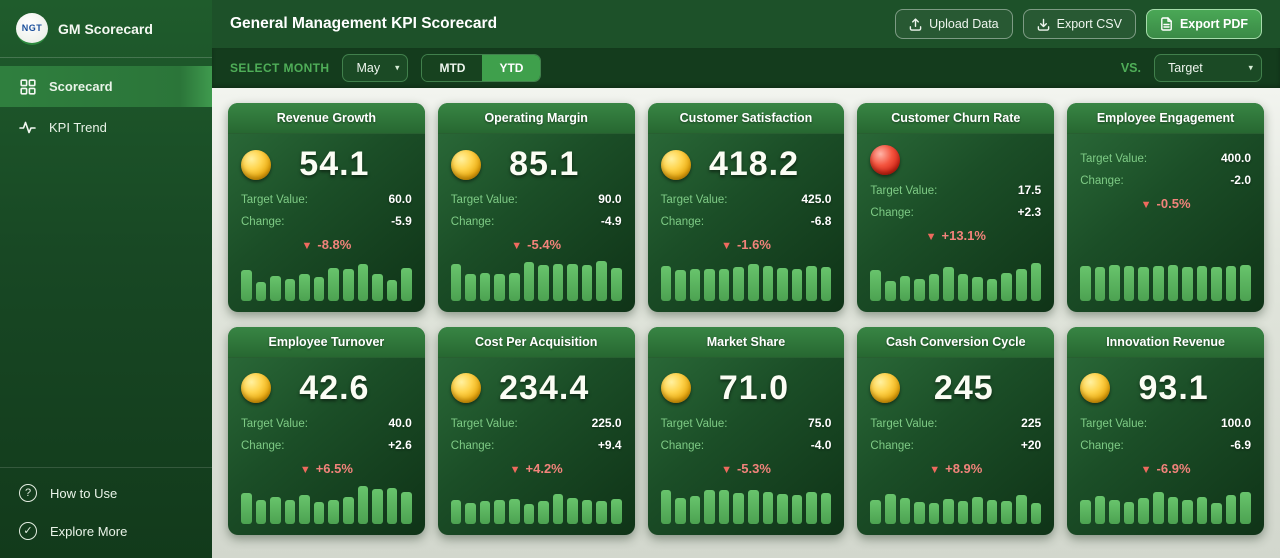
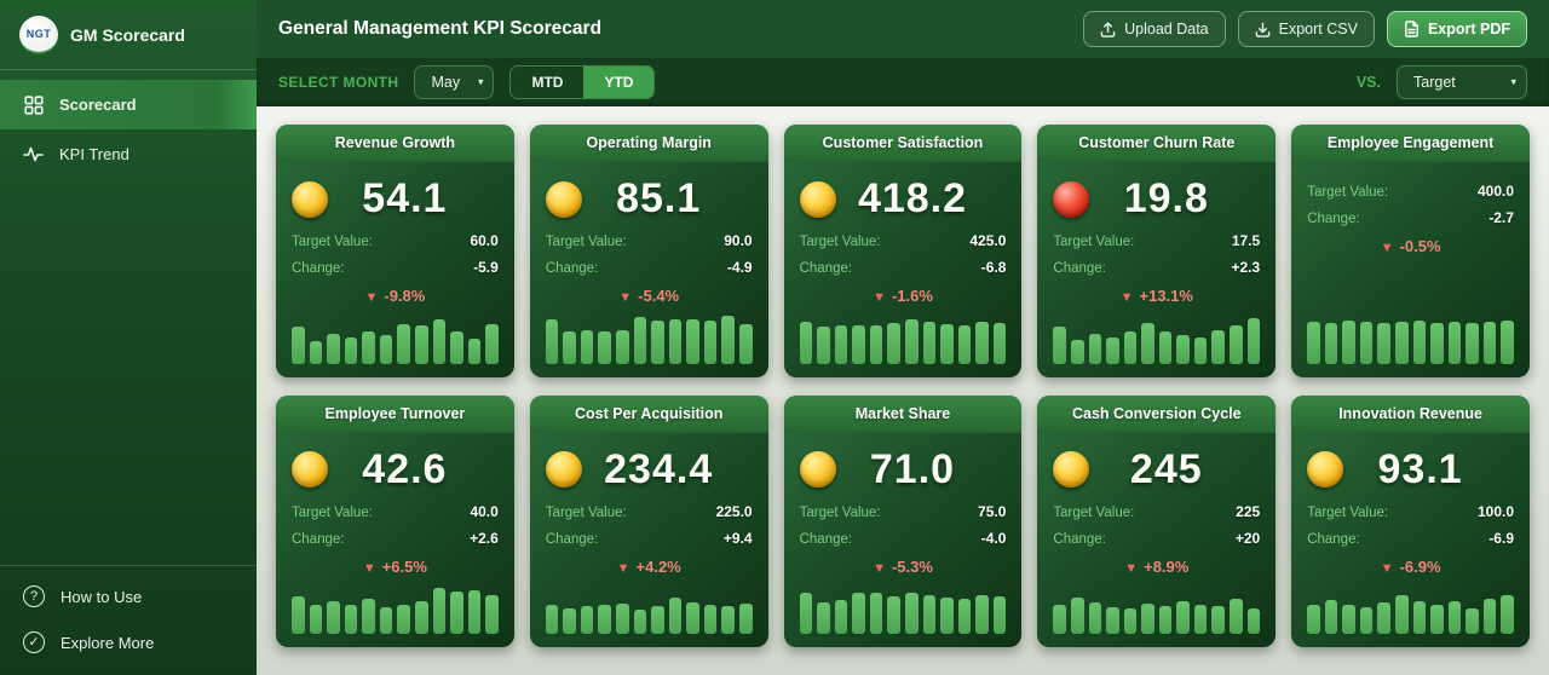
  NGT
  GM Scorecard
  Scorecard
  KPI Trend
  ?
  How to Use
  ✓
  Explore More
  General Management KPI Scorecard
  Upload Data
  Export CSV
  Export PDF
  SELECT MONTH
  May
  ▾
  MTD
  YTD
  VS.
  Target
  ▾
  Revenue Growth
  54.1
  Target Value:
  60.0
  Change:
  -5.9
- ▼ -8.8%
+ ▼ -9.8%
  Operating Margin
  85.1
  Target Value:
  90.0
  Change:
  -4.9
  ▼ -5.4%
  Customer Satisfaction
  418.2
  Target Value:
  425.0
  Change:
  -6.8
  ▼ -1.6%
  Customer Churn Rate
+ 19.8
  Target Value:
  17.5
  Change:
  +2.3
  ▼ +13.1%
  Employee Engagement
  Target Value:
  400.0
  Change:
- -2.0
+ -2.7
  ▼ -0.5%
  Employee Turnover
  42.6
  Target Value:
  40.0
  Change:
  +2.6
  ▼ +6.5%
  Cost Per Acquisition
  234.4
  Target Value:
  225.0
  Change:
  +9.4
  ▼ +4.2%
  Market Share
  71.0
  Target Value:
  75.0
  Change:
  -4.0
  ▼ -5.3%
  Cash Conversion Cycle
  245
  Target Value:
  225
  Change:
  +20
  ▼ +8.9%
  Innovation Revenue
  93.1
  Target Value:
  100.0
  Change:
  -6.9
  ▼ -6.9%
